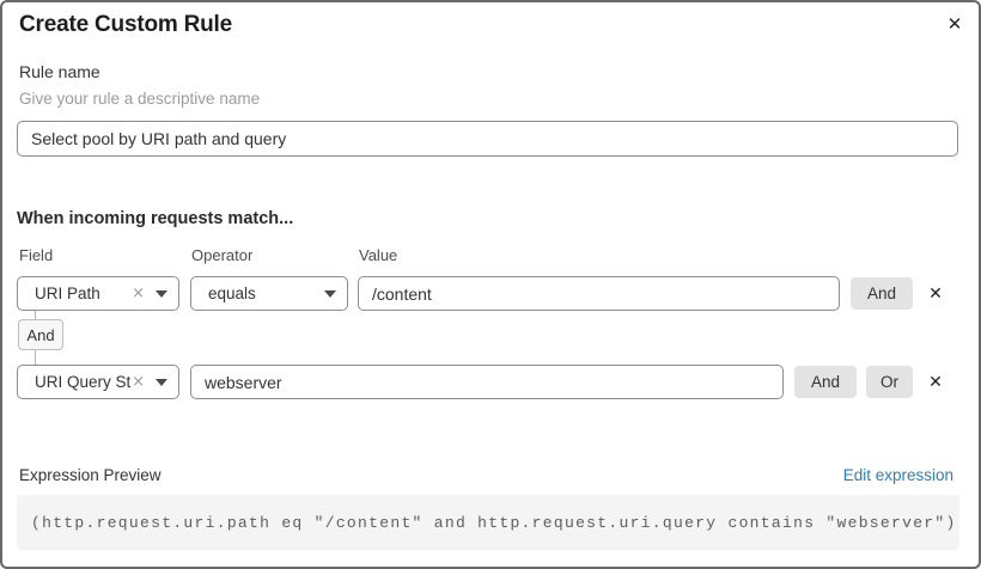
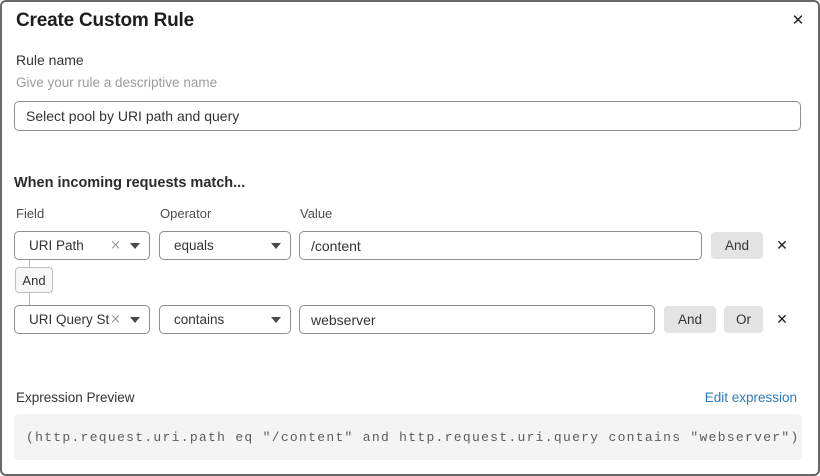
  Create Custom Rule
  ✕
  Rule name
  Give your rule a descriptive name
  Select pool by URI path and query
  When incoming requests match...
  Field
  Operator
  Value
  URI Path
  ×
  equals
  /content
  And
  ✕
  And
  URI Query St
  ×
+ contains
  webserver
  And
  Or
  ✕
  Expression Preview
  Edit expression
  (http.request.uri.path eq "/content" and http.request.uri.query contains "webserver")
